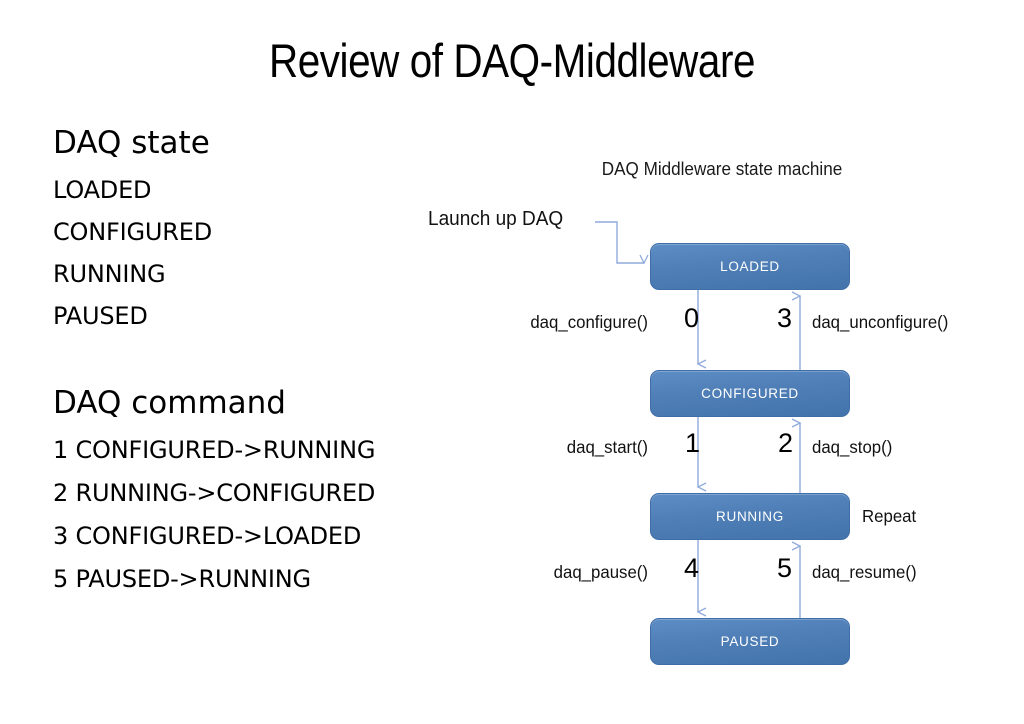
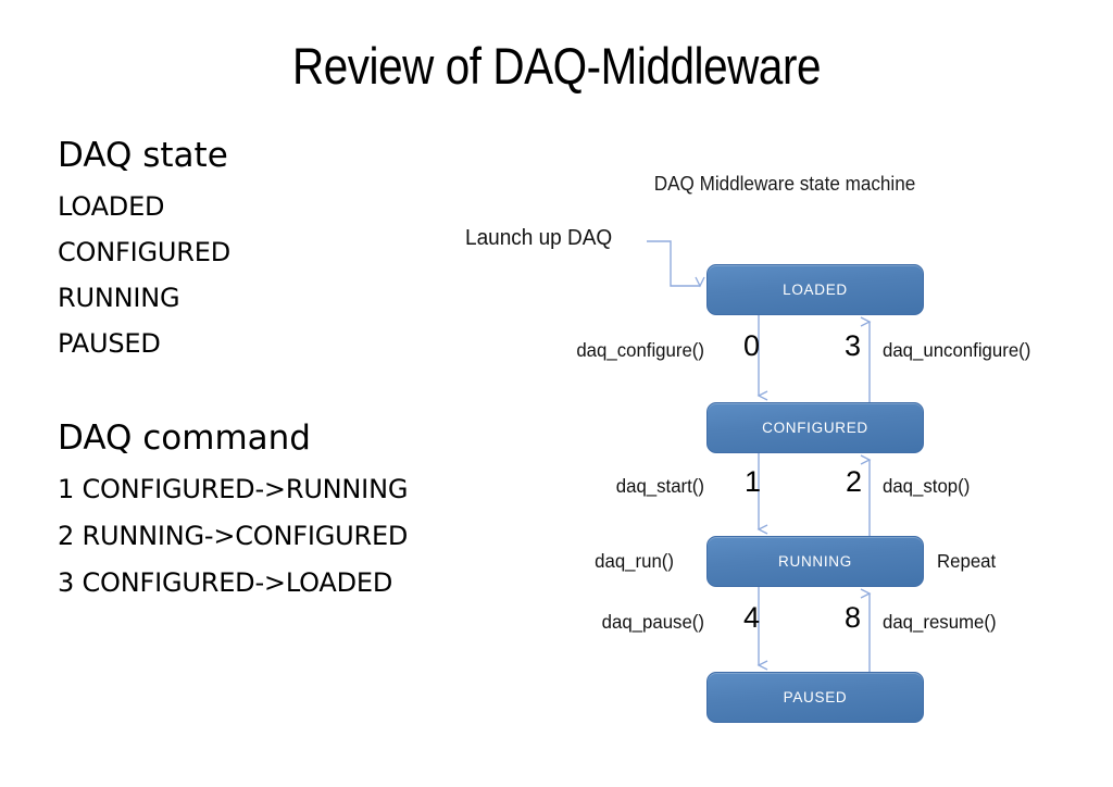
  Review of DAQ-Middleware
  DAQ state
  LOADED
  CONFIGURED
  RUNNING
  PAUSED
  DAQ command
  1 CONFIGURED->RUNNING
  2 RUNNING->CONFIGURED
  3 CONFIGURED->LOADED
- 5 PAUSED->RUNNING
  DAQ Middleware state machine
  Launch up DAQ
  LOADED
  CONFIGURED
  RUNNING
  PAUSED
  0
  3
  1
  2
  4
- 5
+ 8
  daq_configure()
  daq_start()
  daq_pause()
  daq_unconfigure()
  daq_stop()
  daq_resume()
+ daq_run()
  Repeat
